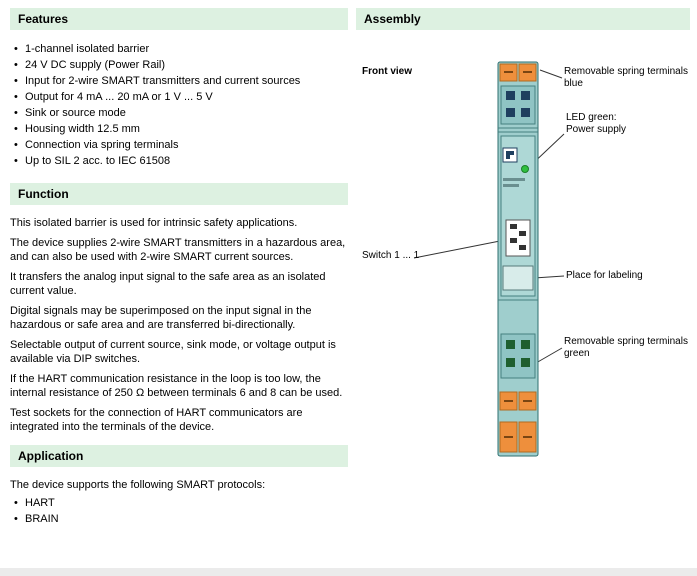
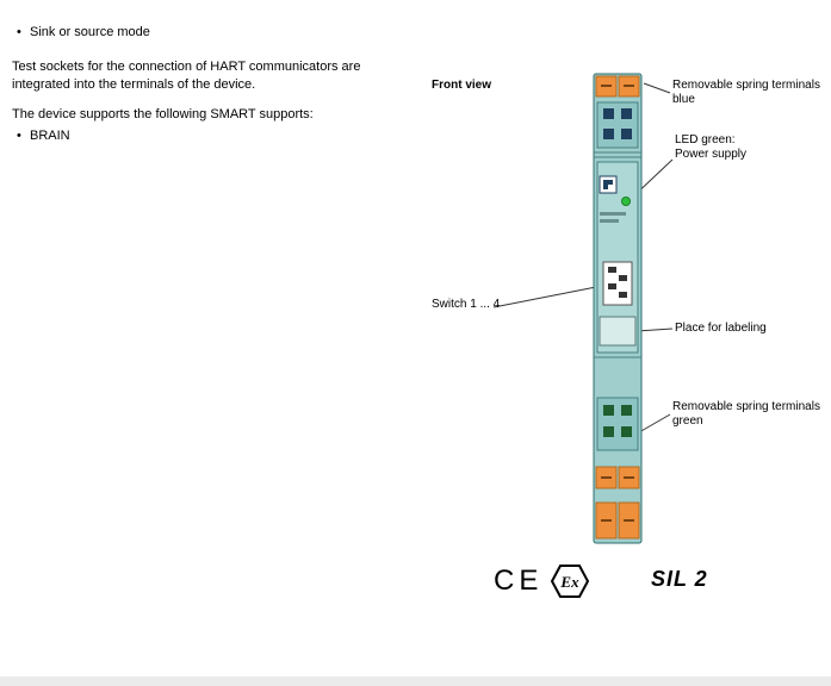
- Features
- 1-channel isolated barrier
- 24 V DC supply (Power Rail)
- Input for 2-wire SMART transmitters and current sources
- Output for 4 mA ... 20 mA or 1 V ... 5 V
  Sink or source mode
- Housing width 12.5 mm
- Connection via spring terminals
- Up to SIL 2 acc. to IEC 61508
- Function
- This isolated barrier is used for intrinsic safety applications.
- The device supplies 2-wire SMART transmitters in a hazardous area, and can also be used with 2-wire SMART current sources.
- It transfers the analog input signal to the safe area as an isolated current value.
- Digital signals may be superimposed on the input signal in the hazardous or safe area and are transferred bi-directionally.
- Selectable output of current source, sink mode, or voltage output is available via DIP switches.
- If the HART communication resistance in the loop is too low, the internal resistance of 250 Ω between terminals 6 and 8 can be used.
  Test sockets for the connection of HART communicators are integrated into the terminals of the device.
- Application
- The device supports the following SMART protocols:
+ The device supports the following SMART supports:
- HART
  BRAIN
- Assembly
  Front view
  Removable spring terminals
  blue
  LED green:
  Power supply
- Switch 1 ... 1
+ Switch 1 ... 4
  Place for labeling
  Removable spring terminals
  green
+ CE
+ Ex
+ SIL 2
